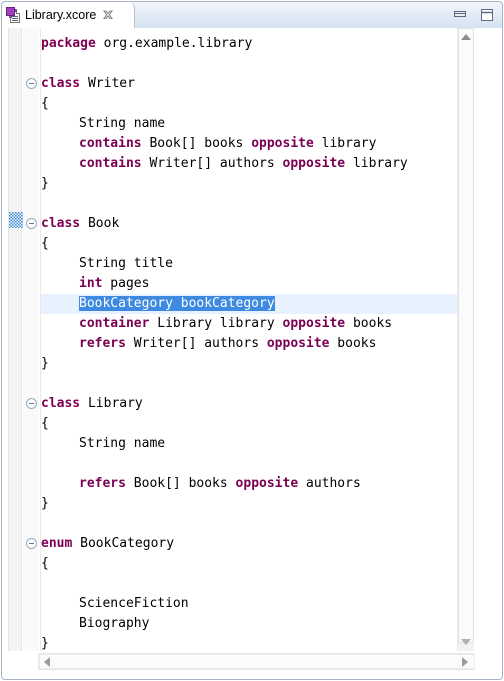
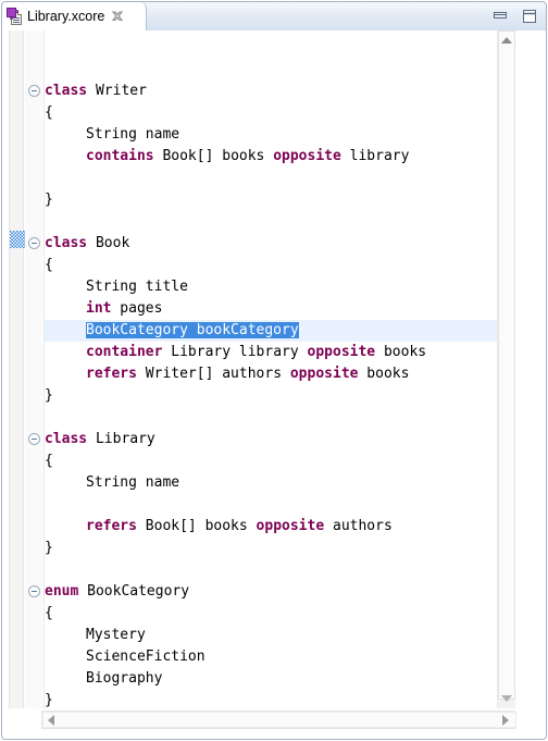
  Library.xcore
- package org.example.library
  class Writer
  {
  String name
  contains Book[] books opposite library
- contains Writer[] authors opposite library
  }
  class Book
  {
  String title
  int pages
  BookCategory bookCategory
  container Library library opposite books
  refers Writer[] authors opposite books
  }
  class Library
  {
  String name
  refers Book[] books opposite authors
  }
  enum BookCategory
  {
+ Mystery
  ScienceFiction
  Biography
  }
